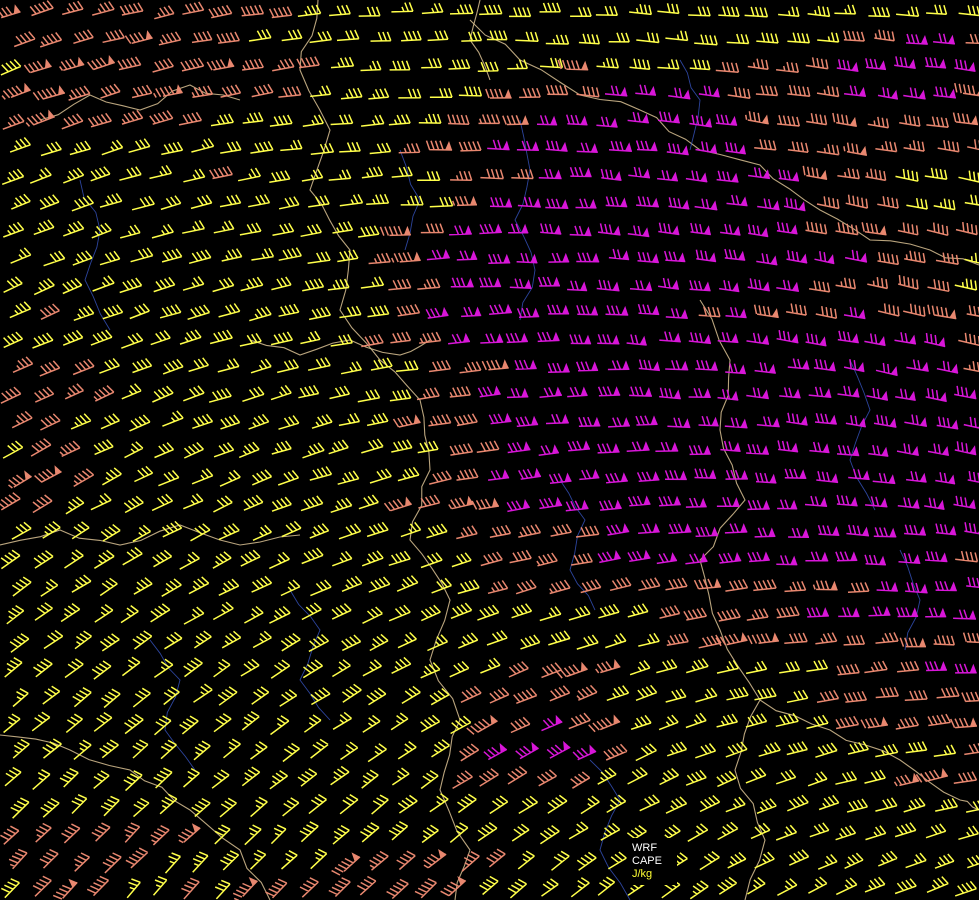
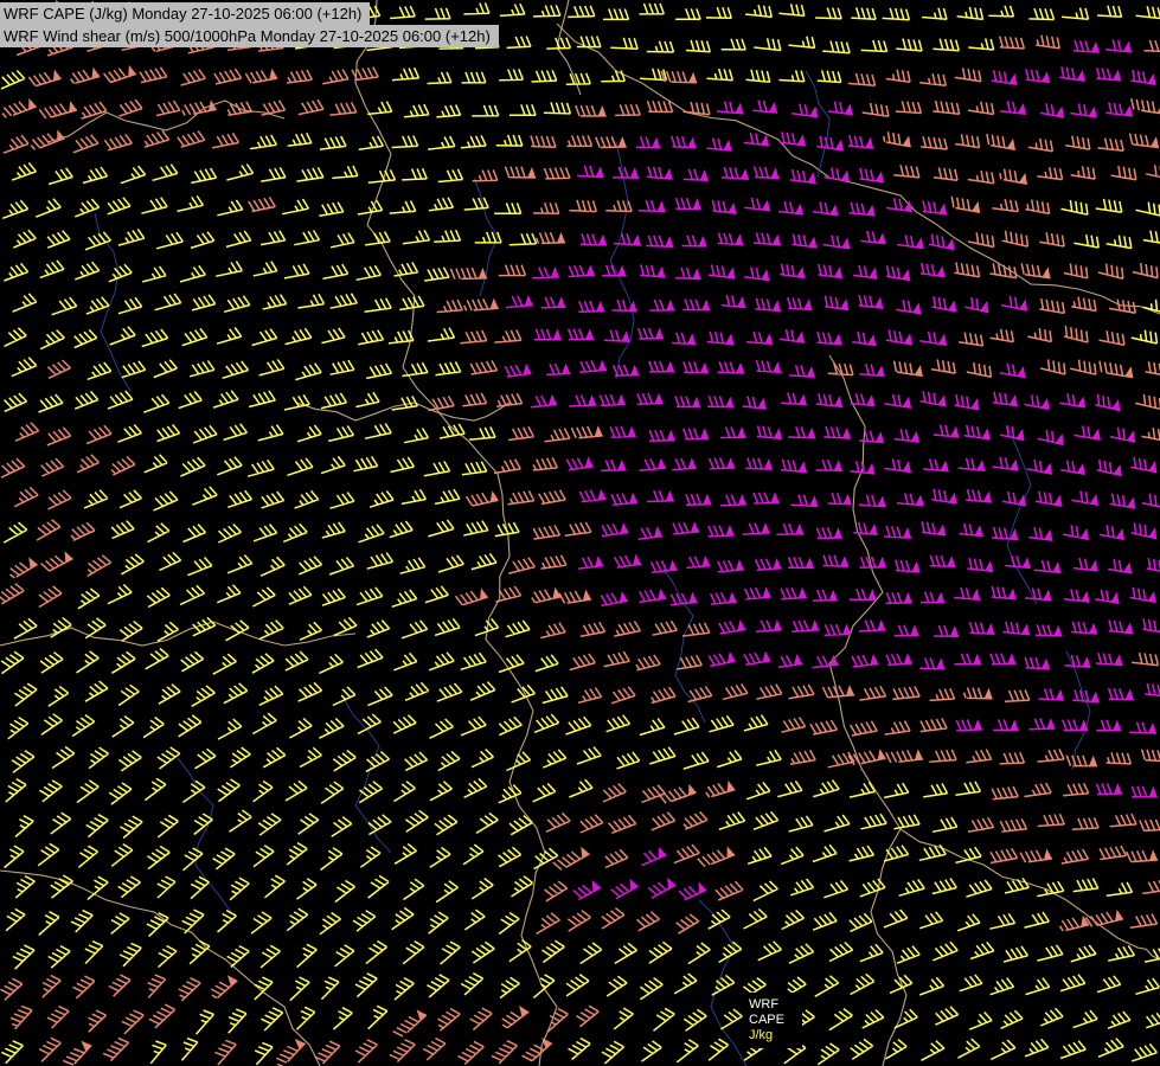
+ WRF CAPE (J/kg) Monday 27-10-2025 06:00 (+12h)
+ WRF Wind shear (m/s) 500/1000hPa Monday 27-10-2025 06:00 (+12h)
  WRF
  CAPE
  J/kg
